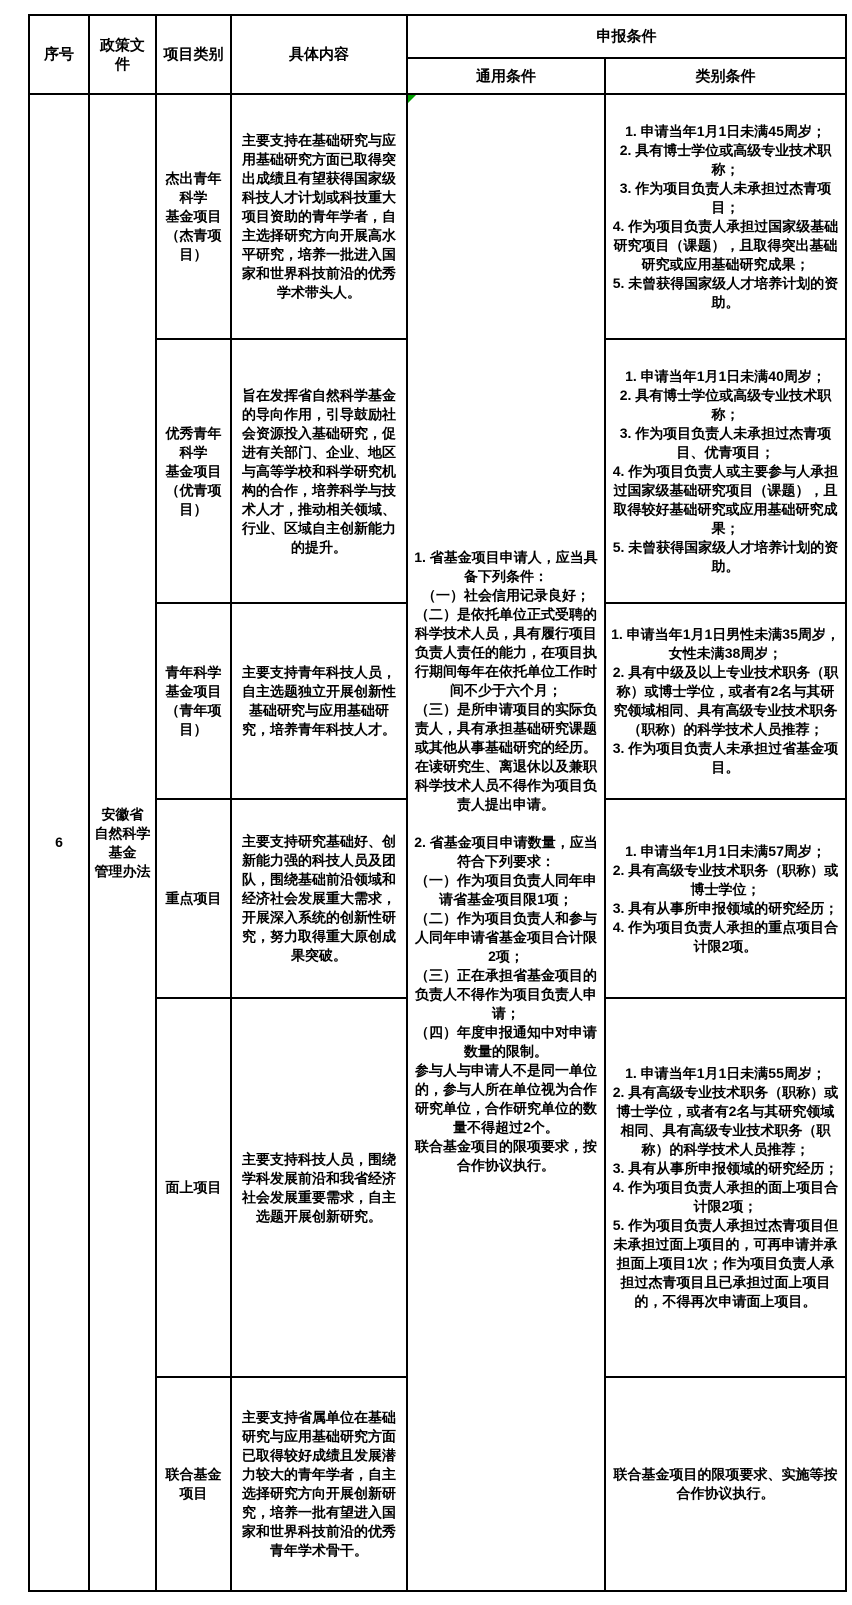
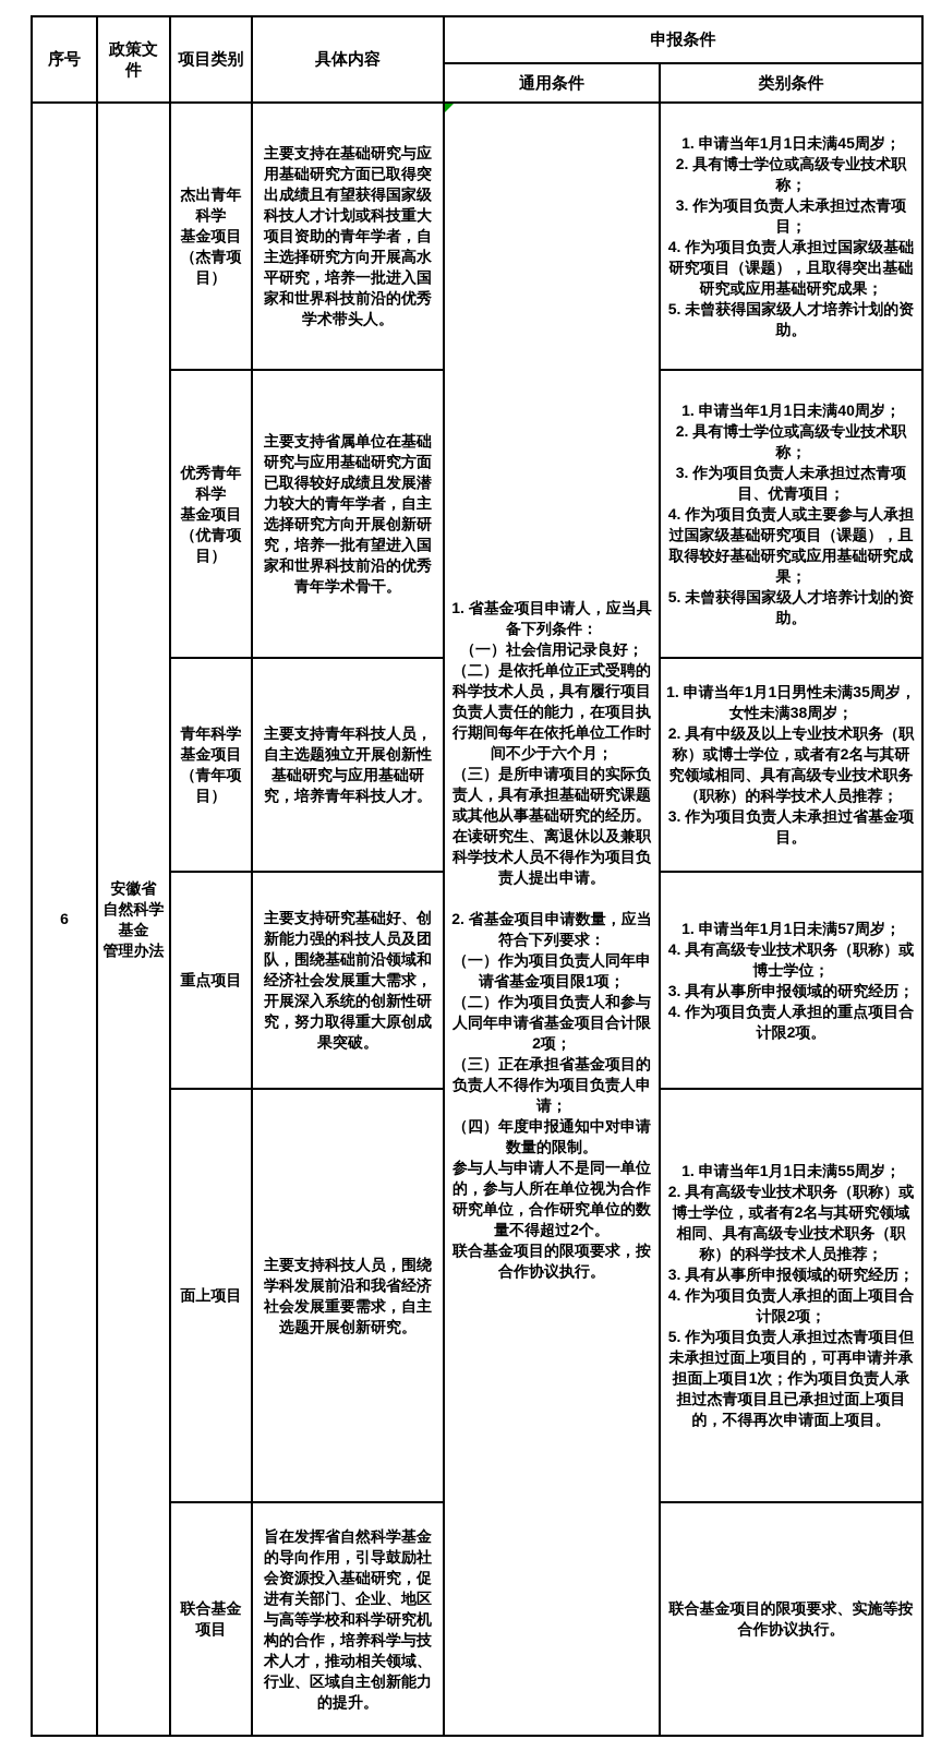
  序号	政策文件	项目类别	具体内容	申报条件
  通用条件	类别条件
  6	安徽省 自然科学 基金 管理办法	杰出青年 科学 基金项目 （杰青项 目）	主要支持在基础研究与应用基础研究方面已取得突出成绩且有望获得国家级科技人才计划或科技重大项目资助的青年学者，自主选择研究方向开展高水平研究，培养一批进入国家和世界科技前沿的优秀学术带头人。	1. 省基金项目申请人，应当具备下列条件： （一）社会信用记录良好； （二）是依托单位正式受聘的科学技术人员，具有履行项目负责人责任的能力，在项目执行期间每年在依托单位工作时间不少于六个月； （三）是所申请项目的实际负责人，具有承担基础研究课题或其他从事基础研究的经历。 在读研究生、离退休以及兼职科学技术人员不得作为项目负责人提出申请。 2. 省基金项目申请数量，应当符合下列要求： （一）作为项目负责人同年申请省基金项目限1项； （二）作为项目负责人和参与人同年申请省基金项目合计限2项； （三）正在承担省基金项目的负责人不得作为项目负责人申请； （四）年度申报通知中对申请数量的限制。 参与人与申请人不是同一单位的，参与人所在单位视为合作研究单位，合作研究单位的数量不得超过2个。 联合基金项目的限项要求，按合作协议执行。	1. 申请当年1月1日未满45周岁； 2. 具有博士学位或高级专业技术职称； 3. 作为项目负责人未承担过杰青项目； 4. 作为项目负责人承担过国家级基础研究项目（课题），且取得突出基础研究或应用基础研究成果； 5. 未曾获得国家级人才培养计划的资助。
- 优秀青年 科学 基金项目 （优青项 目）	旨在发挥省自然科学基金的导向作用，引导鼓励社会资源投入基础研究，促进有关部门、企业、地区与高等学校和科学研究机构的合作，培养科学与技术人才，推动相关领域、行业、区域自主创新能力的提升。	1. 申请当年1月1日未满40周岁； 2. 具有博士学位或高级专业技术职称； 3. 作为项目负责人未承担过杰青项目、优青项目； 4. 作为项目负责人或主要参与人承担过国家级基础研究项目（课题），且取得较好基础研究或应用基础研究成果； 5. 未曾获得国家级人才培养计划的资助。
+ 优秀青年 科学 基金项目 （优青项 目）	主要支持省属单位在基础研究与应用基础研究方面已取得较好成绩且发展潜力较大的青年学者，自主选择研究方向开展创新研究，培养一批有望进入国家和世界科技前沿的优秀青年学术骨干。	1. 申请当年1月1日未满40周岁； 2. 具有博士学位或高级专业技术职称； 3. 作为项目负责人未承担过杰青项目、优青项目； 4. 作为项目负责人或主要参与人承担过国家级基础研究项目（课题），且取得较好基础研究或应用基础研究成果； 5. 未曾获得国家级人才培养计划的资助。
  青年科学 基金项目 （青年项 目）	主要支持青年科技人员，自主选题独立开展创新性基础研究与应用基础研究，培养青年科技人才。	1. 申请当年1月1日男性未满35周岁，女性未满38周岁； 2. 具有中级及以上专业技术职务（职称）或博士学位，或者有2名与其研究领域相同、具有高级专业技术职务（职称）的科学技术人员推荐； 3. 作为项目负责人未承担过省基金项目。
- 重点项目	主要支持研究基础好、创新能力强的科技人员及团队，围绕基础前沿领域和经济社会发展重大需求，开展深入系统的创新性研究，努力取得重大原创成果突破。	1. 申请当年1月1日未满57周岁； 2. 具有高级专业技术职务（职称）或博士学位； 3. 具有从事所申报领域的研究经历； 4. 作为项目负责人承担的重点项目合计限2项。
+ 重点项目	主要支持研究基础好、创新能力强的科技人员及团队，围绕基础前沿领域和经济社会发展重大需求，开展深入系统的创新性研究，努力取得重大原创成果突破。	1. 申请当年1月1日未满57周岁； 4. 具有高级专业技术职务（职称）或博士学位； 3. 具有从事所申报领域的研究经历； 4. 作为项目负责人承担的重点项目合计限2项。
  面上项目	主要支持科技人员，围绕学科发展前沿和我省经济社会发展重要需求，自主选题开展创新研究。	1. 申请当年1月1日未满55周岁； 2. 具有高级专业技术职务（职称）或博士学位，或者有2名与其研究领域相同、具有高级专业技术职务（职称）的科学技术人员推荐； 3. 具有从事所申报领域的研究经历； 4. 作为项目负责人承担的面上项目合计限2项； 5. 作为项目负责人承担过杰青项目但未承担过面上项目的，可再申请并承担面上项目1次；作为项目负责人承担过杰青项目且已承担过面上项目的，不得再次申请面上项目。
- 联合基金 项目	主要支持省属单位在基础研究与应用基础研究方面已取得较好成绩且发展潜力较大的青年学者，自主选择研究方向开展创新研究，培养一批有望进入国家和世界科技前沿的优秀青年学术骨干。	联合基金项目的限项要求、实施等按合作协议执行。
+ 联合基金 项目	旨在发挥省自然科学基金的导向作用，引导鼓励社会资源投入基础研究，促进有关部门、企业、地区与高等学校和科学研究机构的合作，培养科学与技术人才，推动相关领域、行业、区域自主创新能力的提升。	联合基金项目的限项要求、实施等按合作协议执行。
